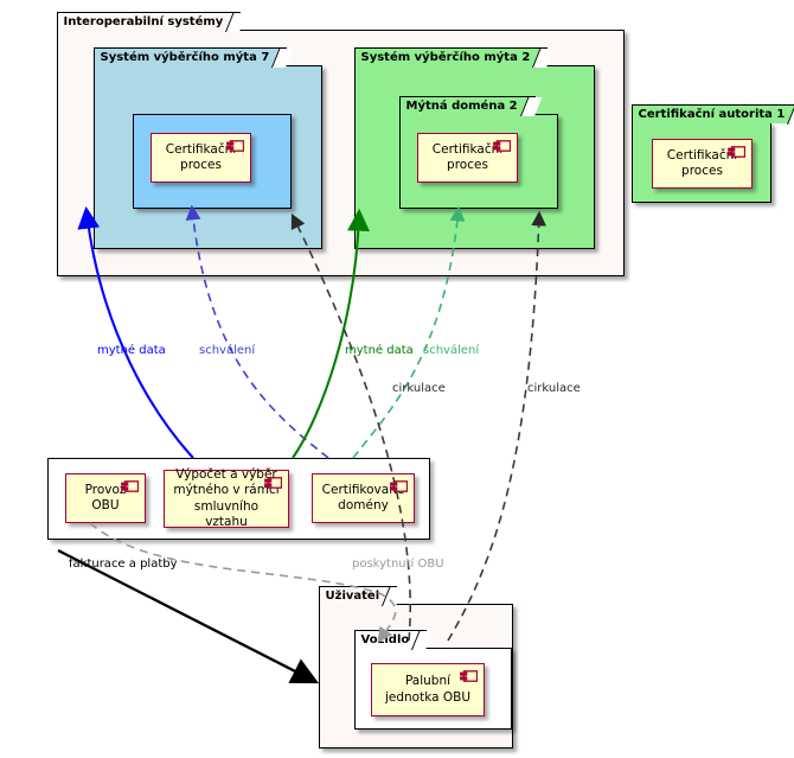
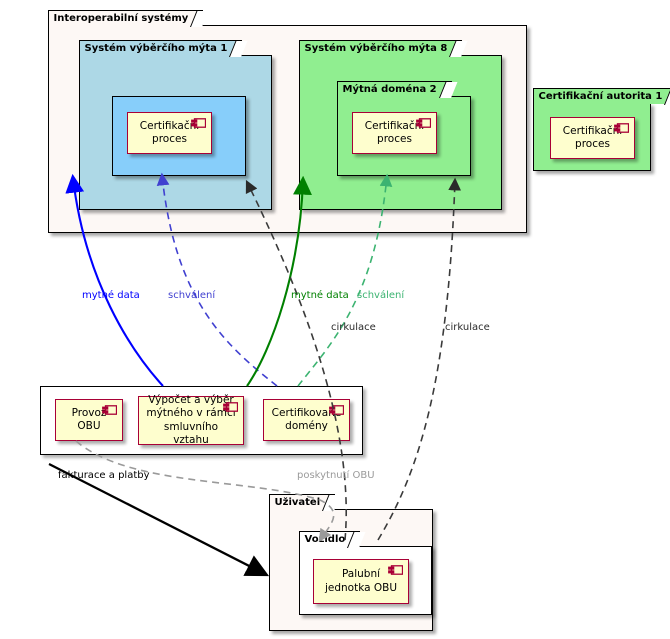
  Interoperabilní systémy
- Systém výběrčího mýta 7
+ Systém výběrčího mýta 1
  Certifikač
  proces
- Systém výběrčího mýta 2
+ Systém výběrčího mýta 8
  Mýtná doména 2
  Certifikač
  proces
  Certifikační autorita 1
  Certifikač
  proces
  Provo
  OBU
  Výpočet a výběr
  mýtného v rámci
  smluvního vztahu
  Certifikova
  domény
  Uživatel
  Vozidlo
  Palubní
  jednotka OBU
  mytné data
  schválení
  mytné data
  schválení
  cirkulace
  cirkulace
  fakturace a platby
  poskytnutí OBU
